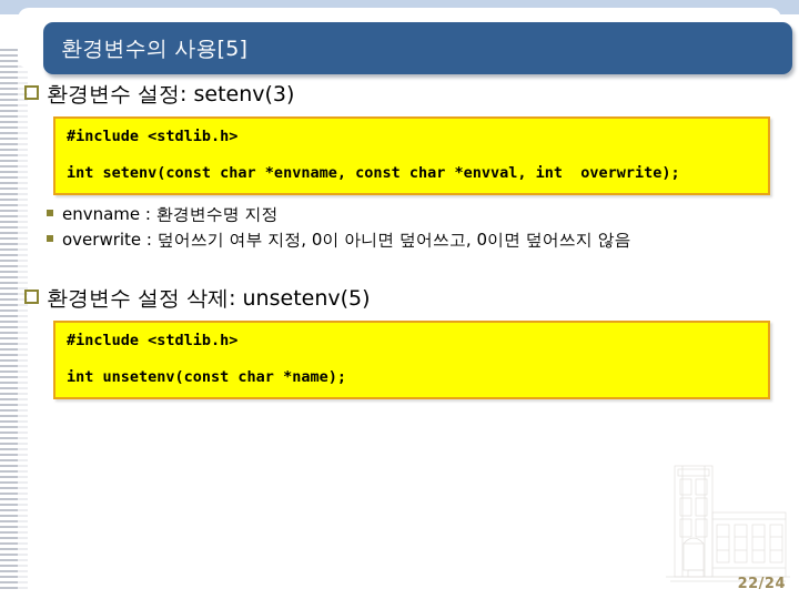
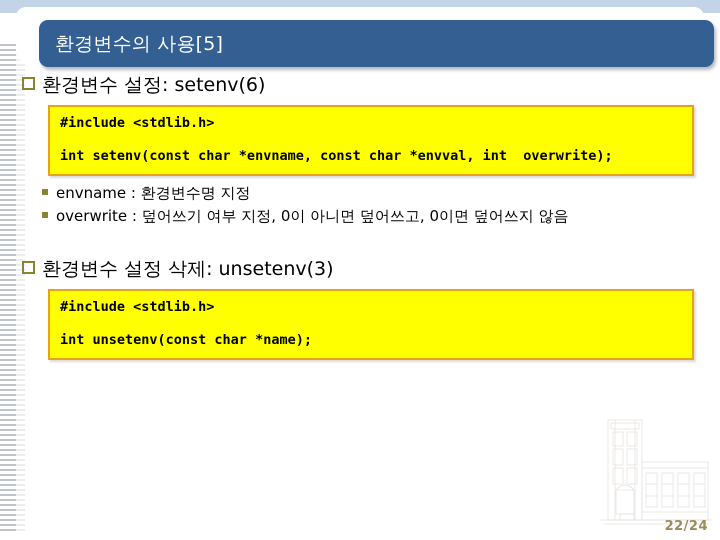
  환경변수의 사용[5]
- 환경변수 설정: setenv(3)
+ 환경변수 설정: setenv(6)
  #include <stdlib.h>
  int setenv(const char *envname, const char *envval, int overwrite);
  envname : 환경변수명 지정
  overwrite : 덮어쓰기 여부 지정, 0이 아니면 덮어쓰고, 0이면 덮어쓰지 않음
- 환경변수 설정 삭제: unsetenv(5)
+ 환경변수 설정 삭제: unsetenv(3)
  #include <stdlib.h>
  int unsetenv(const char *name);
  22/24
